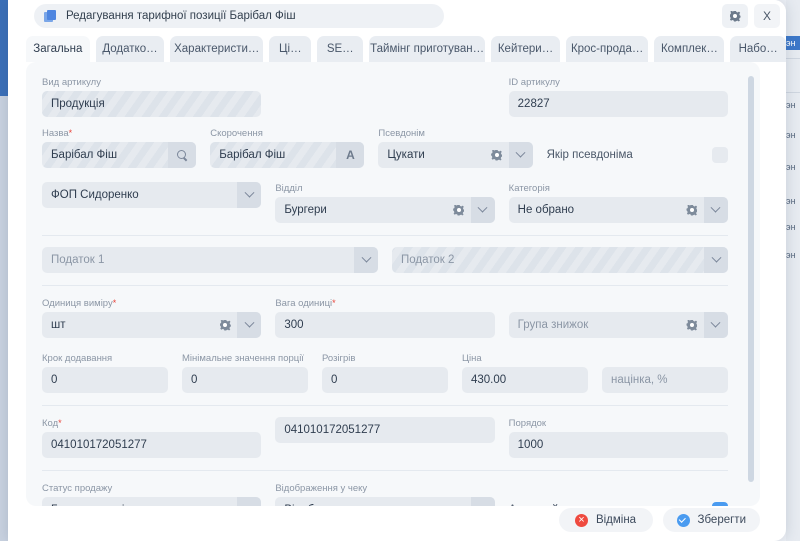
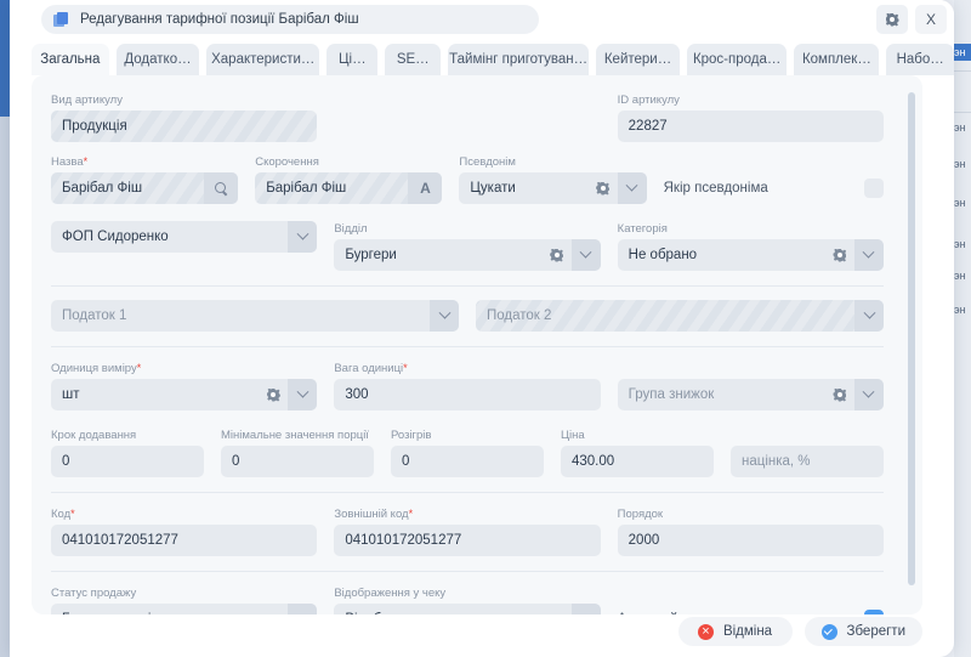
  эн
  эн
  эн
  эн
  эн
  эн
  эн
  Редагування тарифної позиції Барібал Фіш
  X
  Загальна
  Додатко…
  Характеристи…
  Ці…
  SE…
  Таймінг приготуван…
  Кейтери…
  Крос-прода…
  Комплек…
  Набо…
  Вид артикулу
  Продукція
  ID артикулу
  22827
  Назва*
  Барібал Фіш
  Скорочення
  Барібал Фіш
  A
  Псевдонім
  Цукати
  Якір псевдоніма
  ФОП Сидоренко
  Відділ
  Бургери
  Категорія
  Не обрано
  Податок 1
  Податок 2
  Одиниця виміру*
  шт
  Вага одиниці*
  300
  Група знижок
  Крок додавання
  0
  Мінімальне значення порції
  0
  Розігрів
  0
  Ціна
  430.00
  націнка, %
  Код*
  041010172051277
+ Зовнішній код*
  041010172051277
  Порядок
- 1000
+ 2000
  Статус продажу
  Відображення у чеку
  Відміна
  Зберегти
